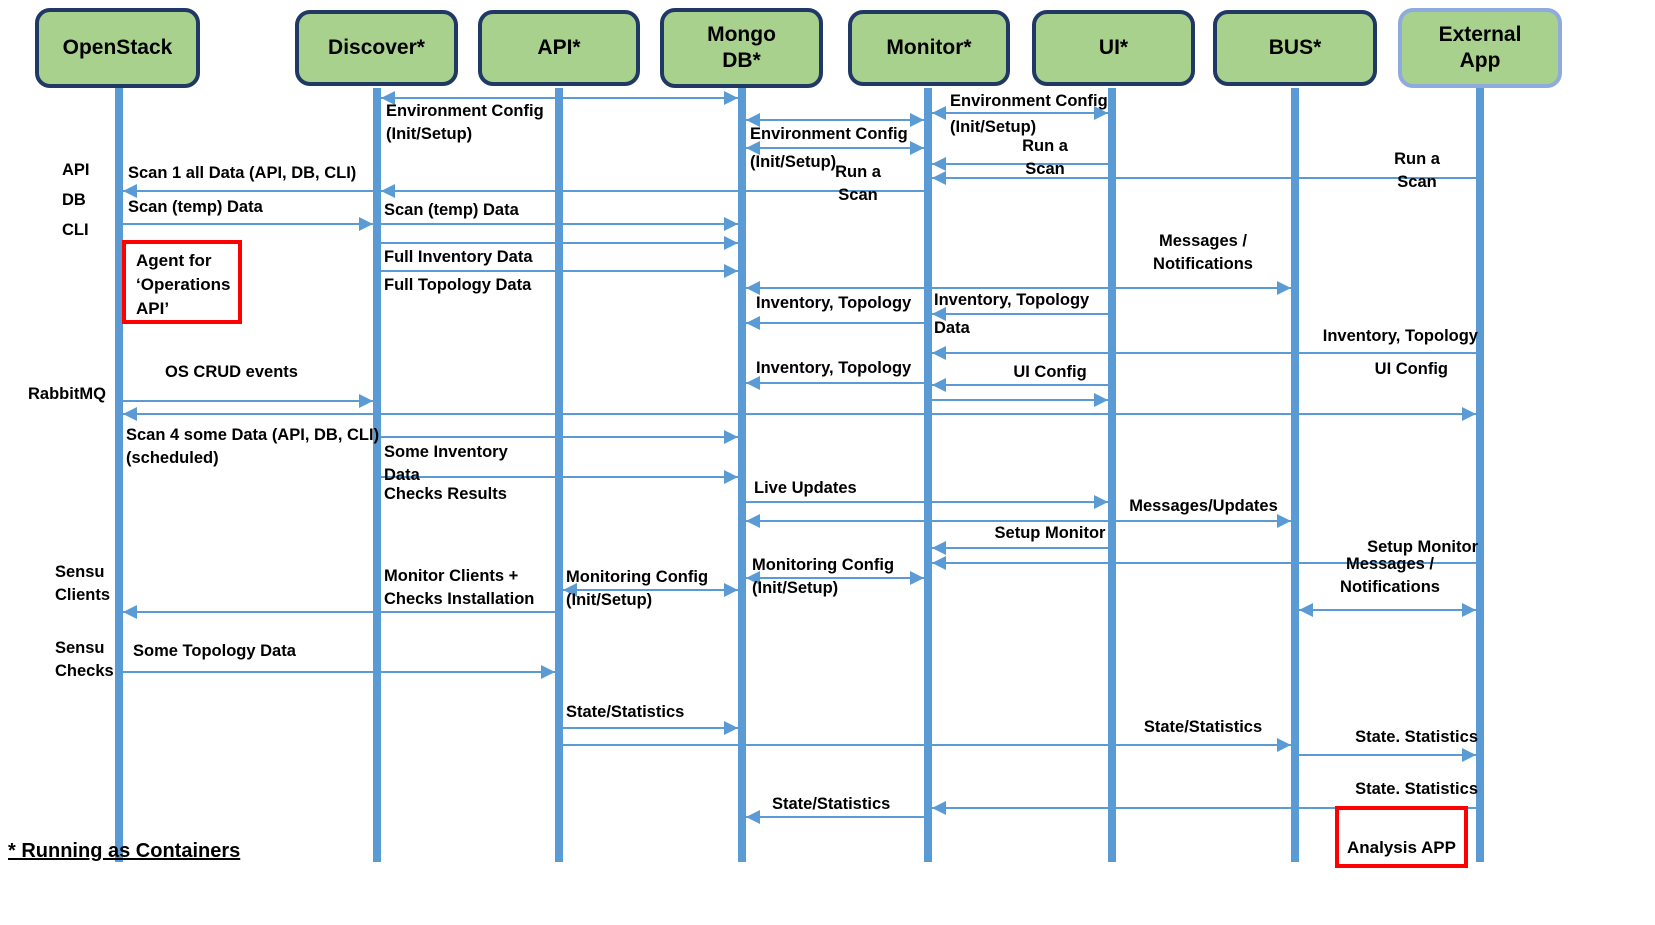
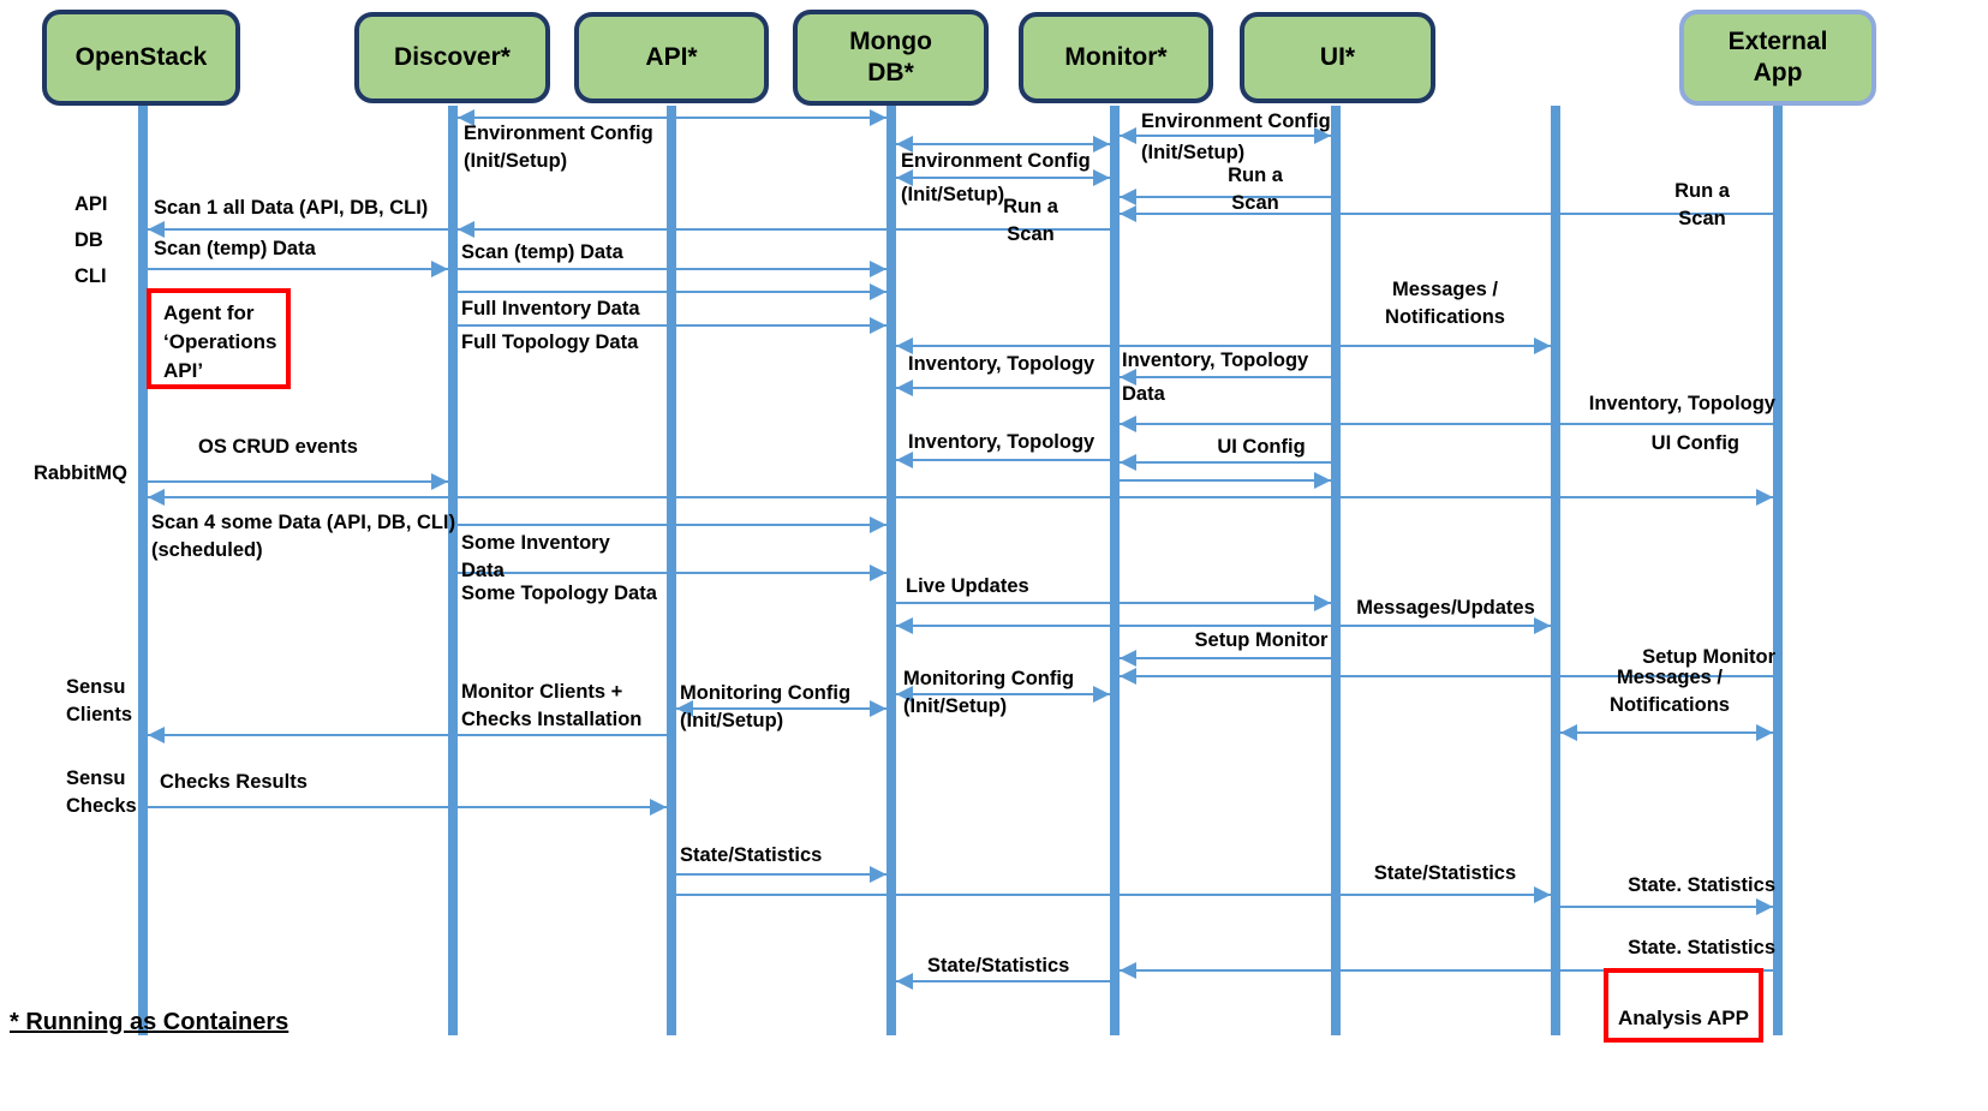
  * Running as Containers
  OpenStack
  Discover*
  API*
  Mongo
  DB*
  Monitor*
  UI*
- BUS*
  External
  App
  Environment Config
  (Init/Setup)
  Environment Config
  (Init/Setup)
  Environment Config
  (Init/Setup)
  Run a
  Scan
  Run a
  Scan
  Run a
  Scan
  Scan 1 all Data (API, DB, CLI)
  API
  DB
  CLI
  Scan (temp) Data
  Scan (temp) Data
  Full Inventory Data
  Full Topology Data
  Messages /
  Notifications
  Inventory, Topology
  Inventory, Topology
  Data
  Inventory, Topology
  Inventory, Topology
  UI Config
  UI Config
  OS CRUD events
  RabbitMQ
  Scan 4 some Data (API, DB, CLI)
  (scheduled)
  Some Inventory
  Data
- Checks Results
+ Some Topology Data
  Live Updates
  Messages/Updates
  Setup Monitor
  Setup Monitor
  Monitoring Config
  (Init/Setup)
  Monitoring Config
  (Init/Setup)
  Monitor Clients +
  Checks Installation
  Sensu
  Clients
  Messages /
  Notifications
- Some Topology Data
+ Checks Results
  Sensu
  Checks
  State/Statistics
  State/Statistics
  State. Statistics
  State. Statistics
  State/Statistics
  Agent for
  ‘Operations
  API’
  Analysis APP
